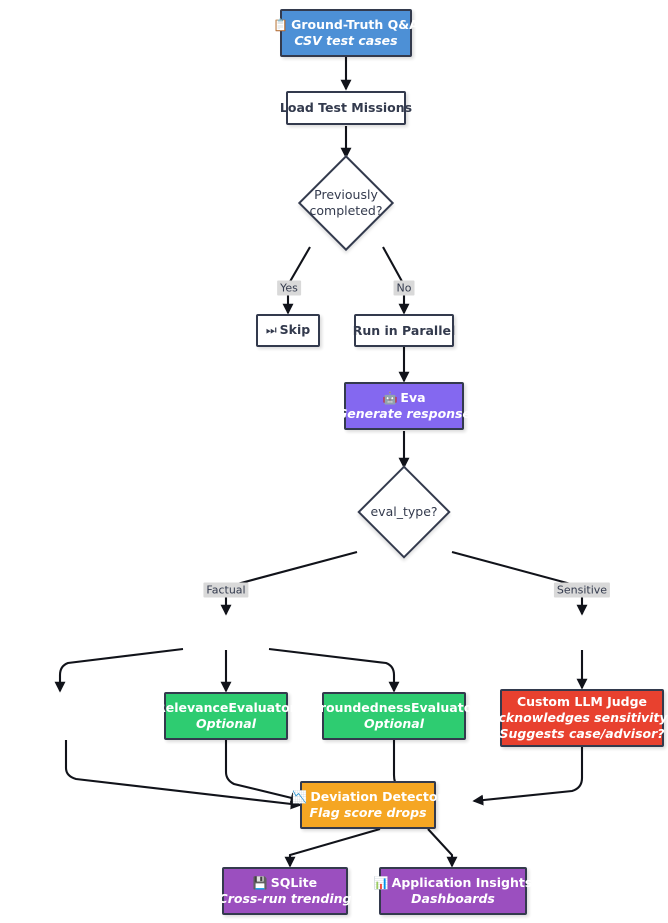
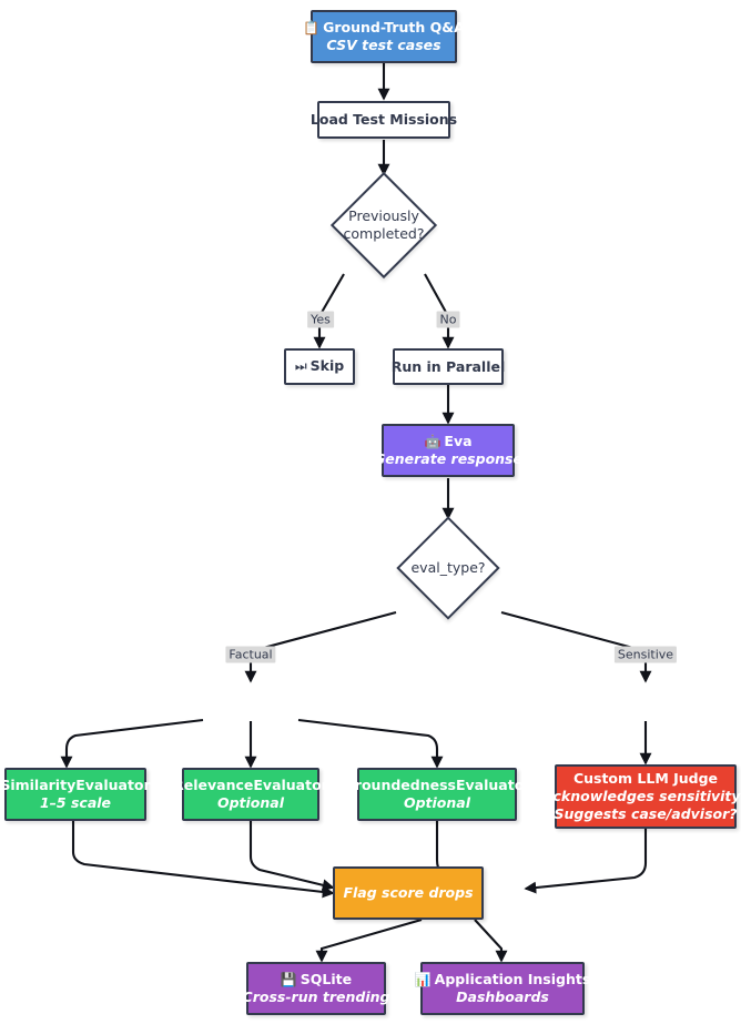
  📋 Ground-Truth Q&A
  CSV test cases
  Load Test Missions
  Previously
  completed?
  Yes
  No
  ⏭ Skip
  Run in Parallel
  🤖 Eva
  Generate response
  eval_type?
  Factual
  Sensitive
+ SimilarityEvaluator
+ 1–5 scale
  RelevanceEvaluator
  Optional
  GroundednessEvaluator
  Optional
  Custom LLM Judge
  Acknowledges sensitivity
  Suggests case/advisor?
- 📉 Deviation Detector
  Flag score drops
  💾 SQLite
  Cross-run trending
  📊 Application Insights
  Dashboards
